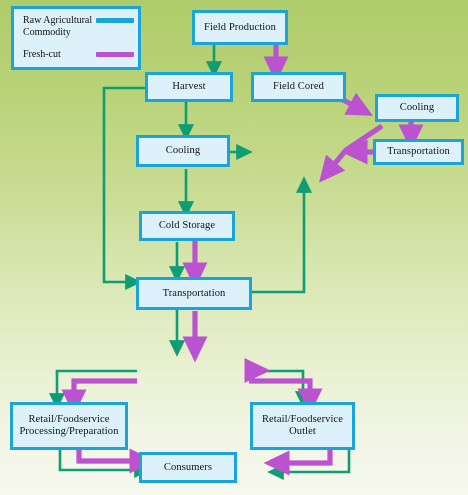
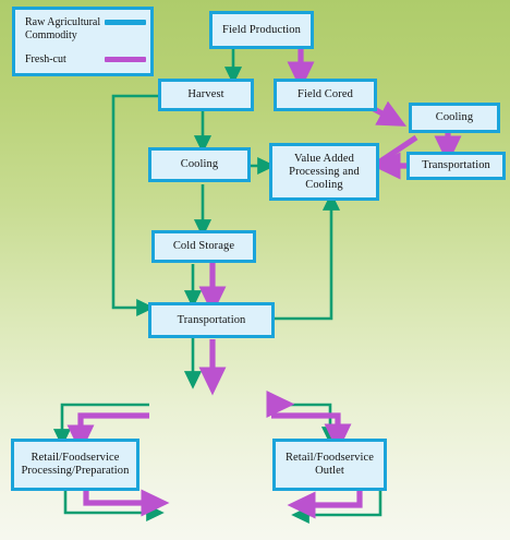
  Raw Agricultural Commodity
  Fresh-cut
  Field Production
  Harvest
  Field Cored
  Cooling
  Transportation
  Cooling
+ Value Added Processing and Cooling
  Cold Storage
  Transportation
  Retail/Foodservice Processing/Preparation
  Retail/Foodservice Outlet
- Consumers
